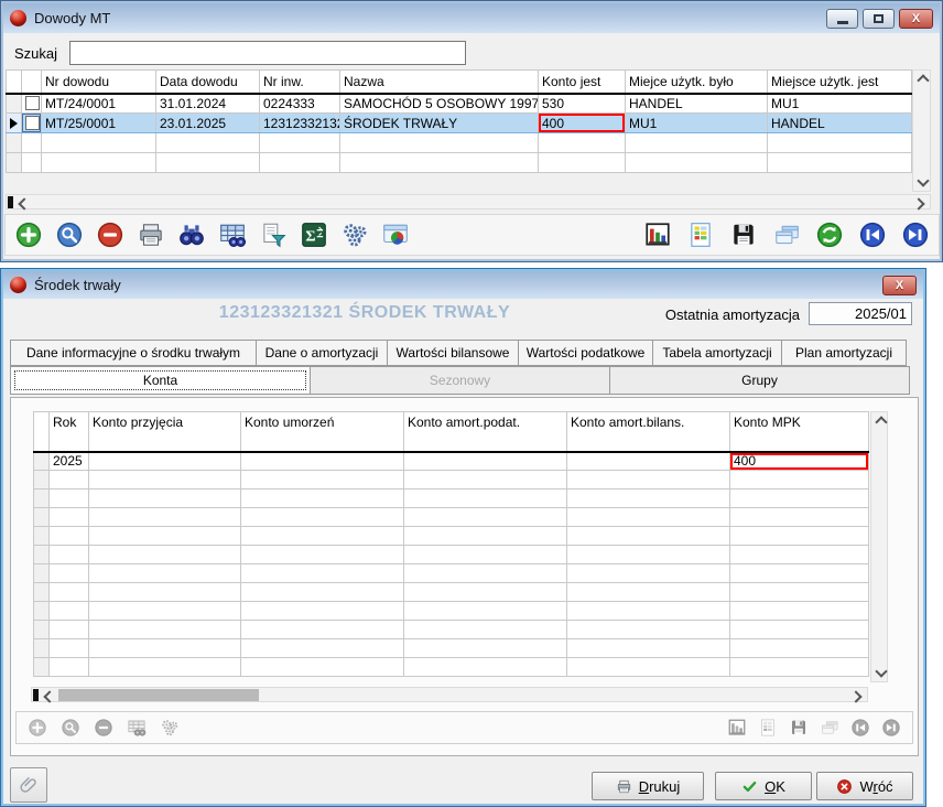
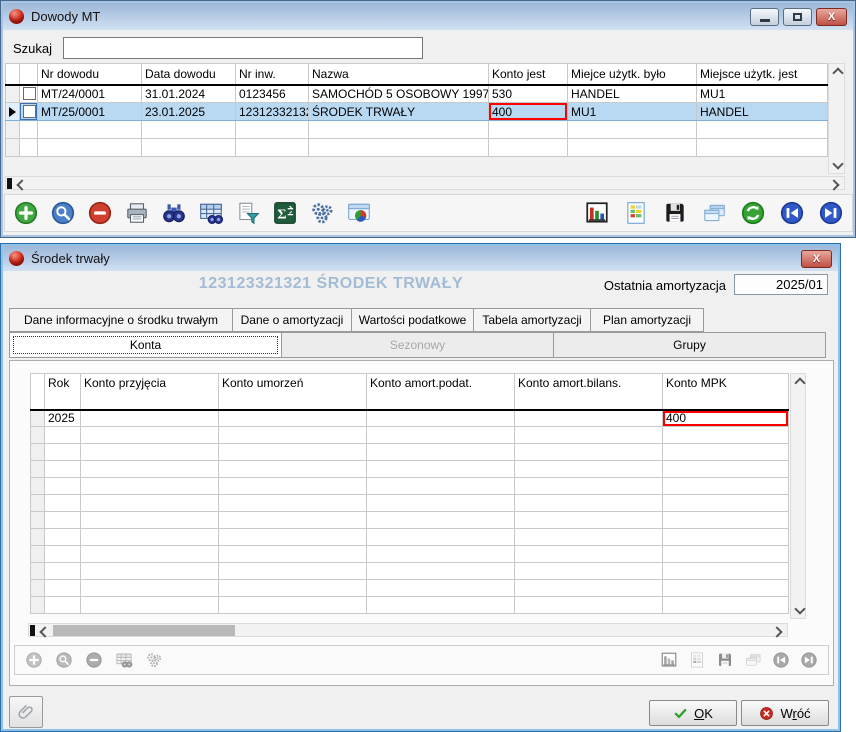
  Dowody MT
  X
  Szukaj
  		Nr dowodu	Data dowodu	Nr inw.	Nazwa	Konto jest	Miejce użytk. było	Miejsce użytk. jest
- 		MT/24/0001	31.01.2024	0224333	SAMOCHÓD 5 OSOBOWY 1997	530	HANDEL	MU1
+ 		MT/24/0001	31.01.2024	0123456	SAMOCHÓD 5 OSOBOWY 1997	530	HANDEL	MU1
  		MT/25/0001	23.01.2025	1231233213	ŚRODEK TRWAŁY	400	MU1	HANDEL
  Środek trwały
  X
  123123321321 ŚRODEK TRWAŁY
  Ostatnia amortyzacja
  2025/01
  Dane informacyjne o środku trwałym
  Dane o amortyzacji
- Wartości bilansowe
  Wartości podatkowe
  Tabela amortyzacji
  Plan amortyzacji
  Konta
  Sezonowy
  Grupy
  	Rok	Konto przyjęcia	Konto umorzeń	Konto amort.podat.	Konto amort.bilans.	Konto MPK
  	2025					400
- Drukuj
  OK
  Wróć
